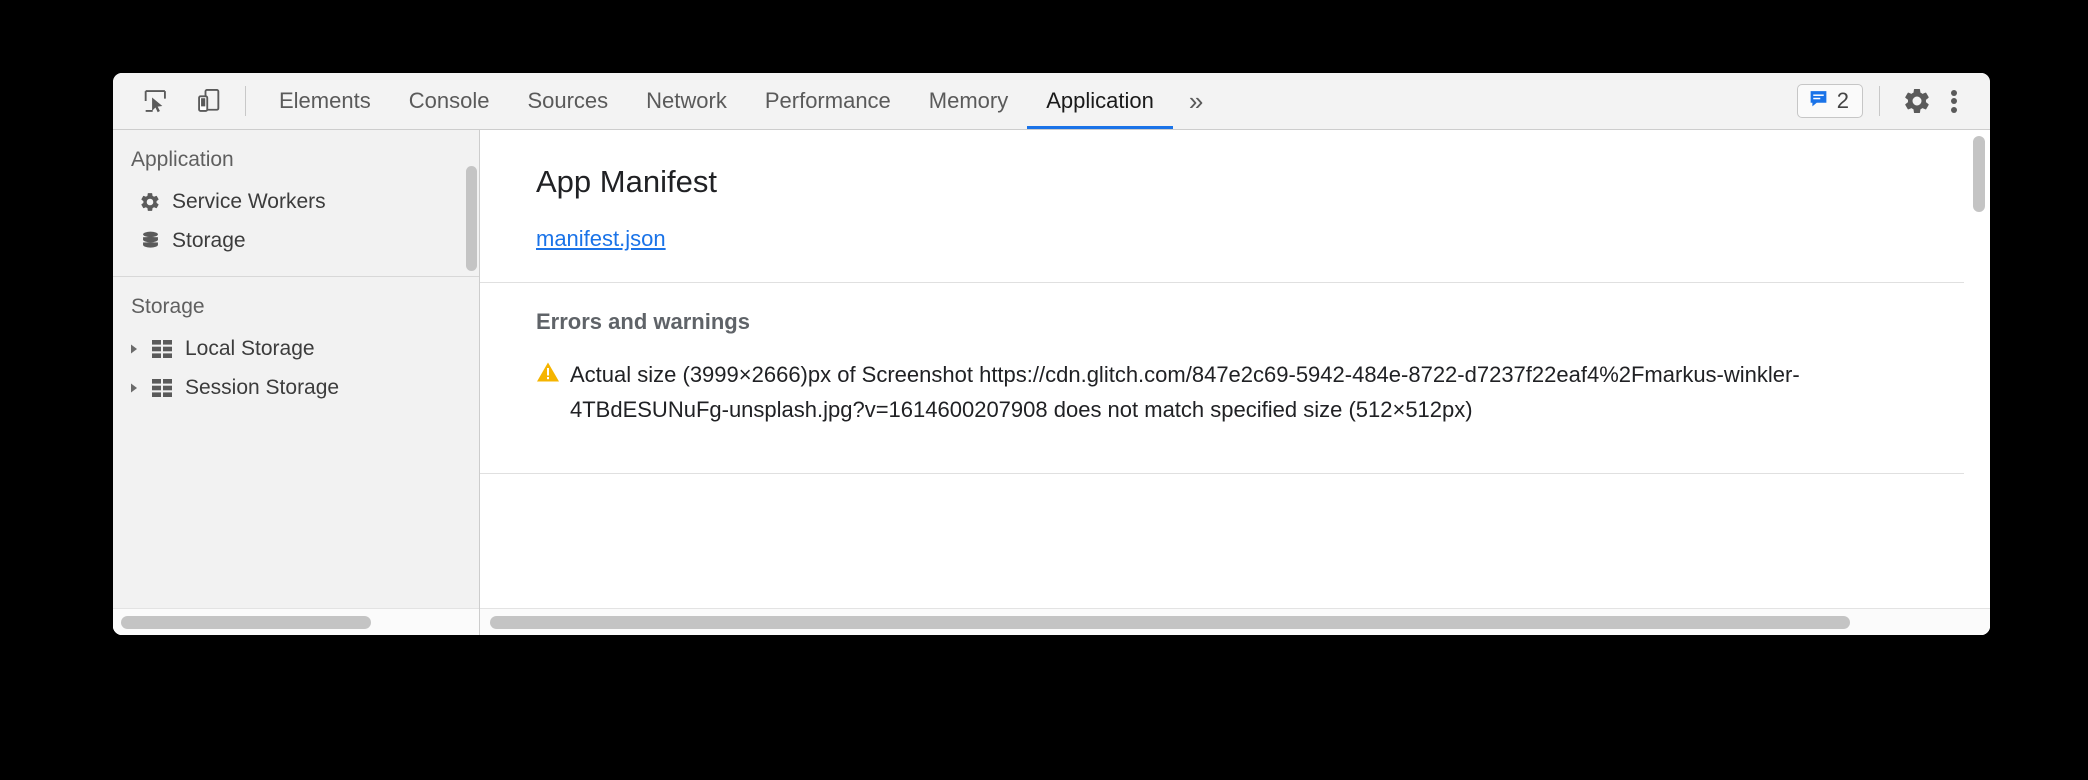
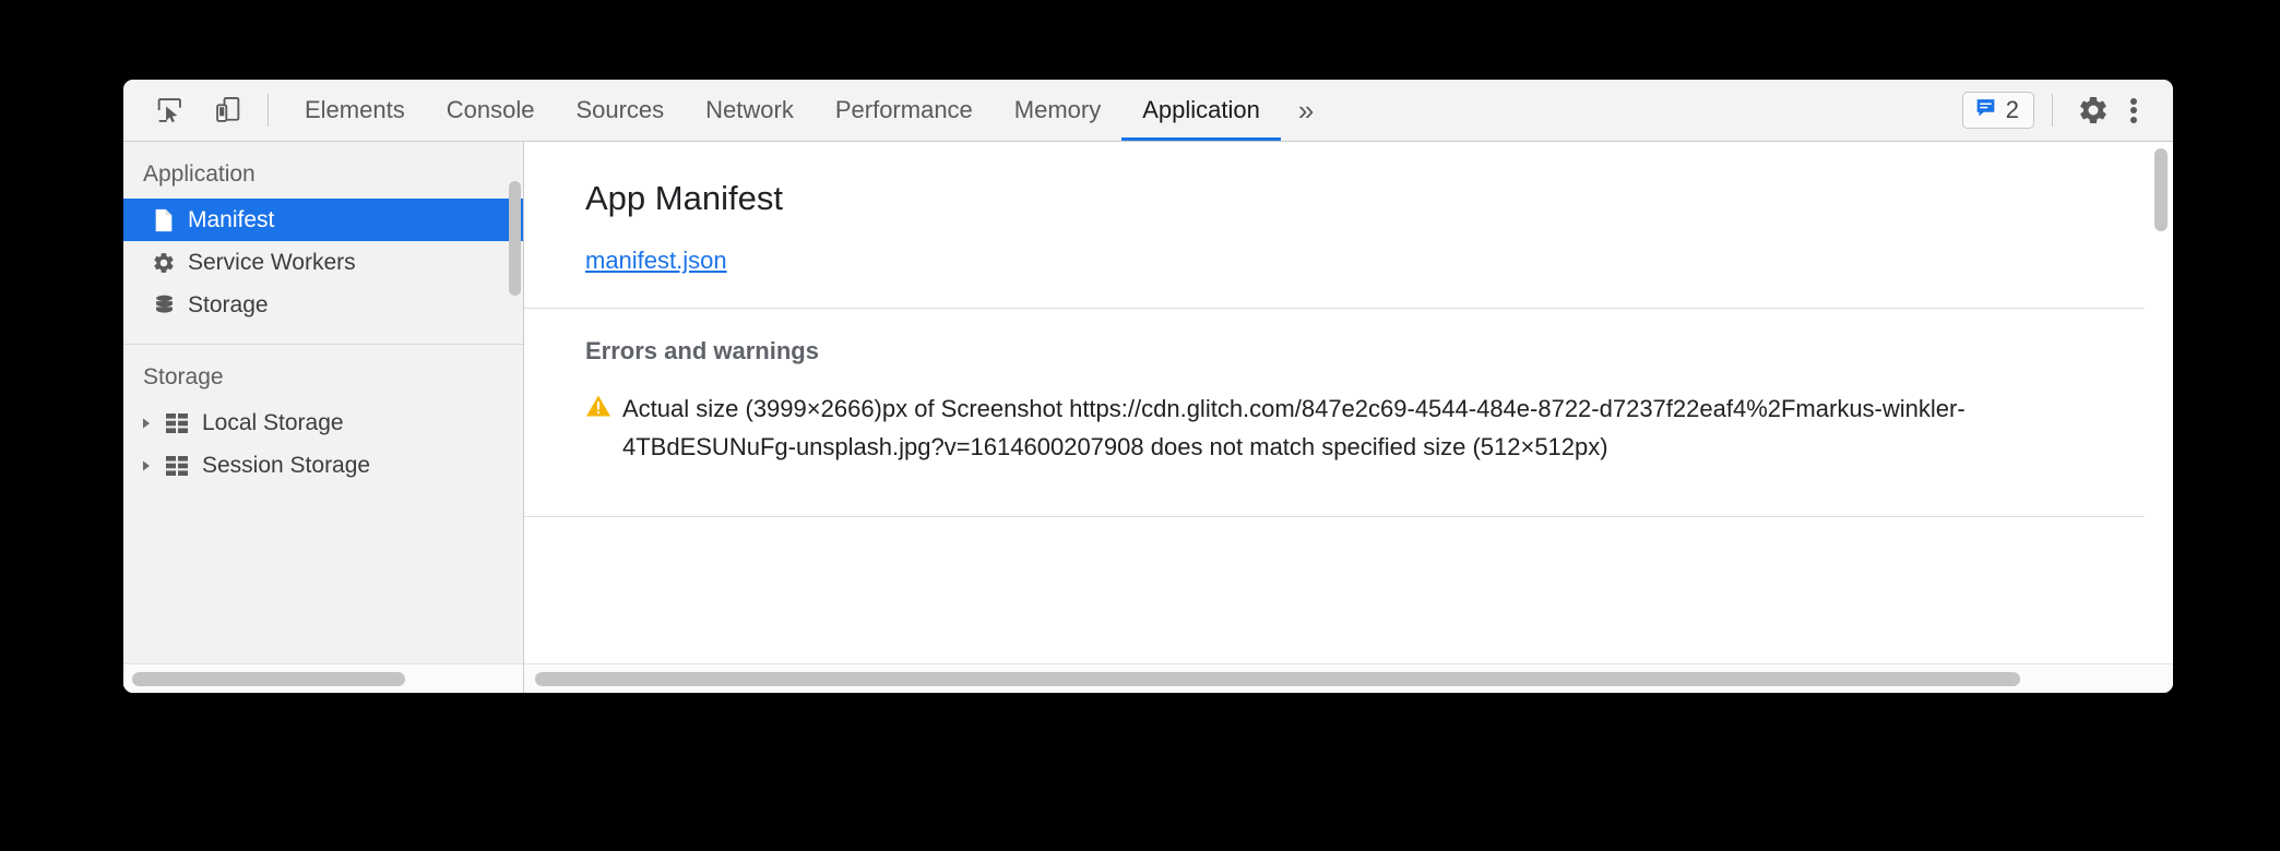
  Elements
  Console
  Sources
  Network
  Performance
  Memory
  Application
  »
  2
  Application
+ Manifest
  Service Workers
  Storage
  Storage
  Local Storage
  Session Storage
  App Manifest
  manifest.json
  Errors and warnings
- Actual size (3999×2666)px of Screenshot https://cdn.glitch.com/847e2c69-5942-484e-8722-d7237f22eaf4%2Fmarkus-winkler-4TBdESUNuFg-unsplash.jpg?v=1614600207908 does not match specified size (512×512px)
+ Actual size (3999×2666)px of Screenshot https://cdn.glitch.com/847e2c69-4544-484e-8722-d7237f22eaf4%2Fmarkus-winkler-4TBdESUNuFg-unsplash.jpg?v=1614600207908 does not match specified size (512×512px)
